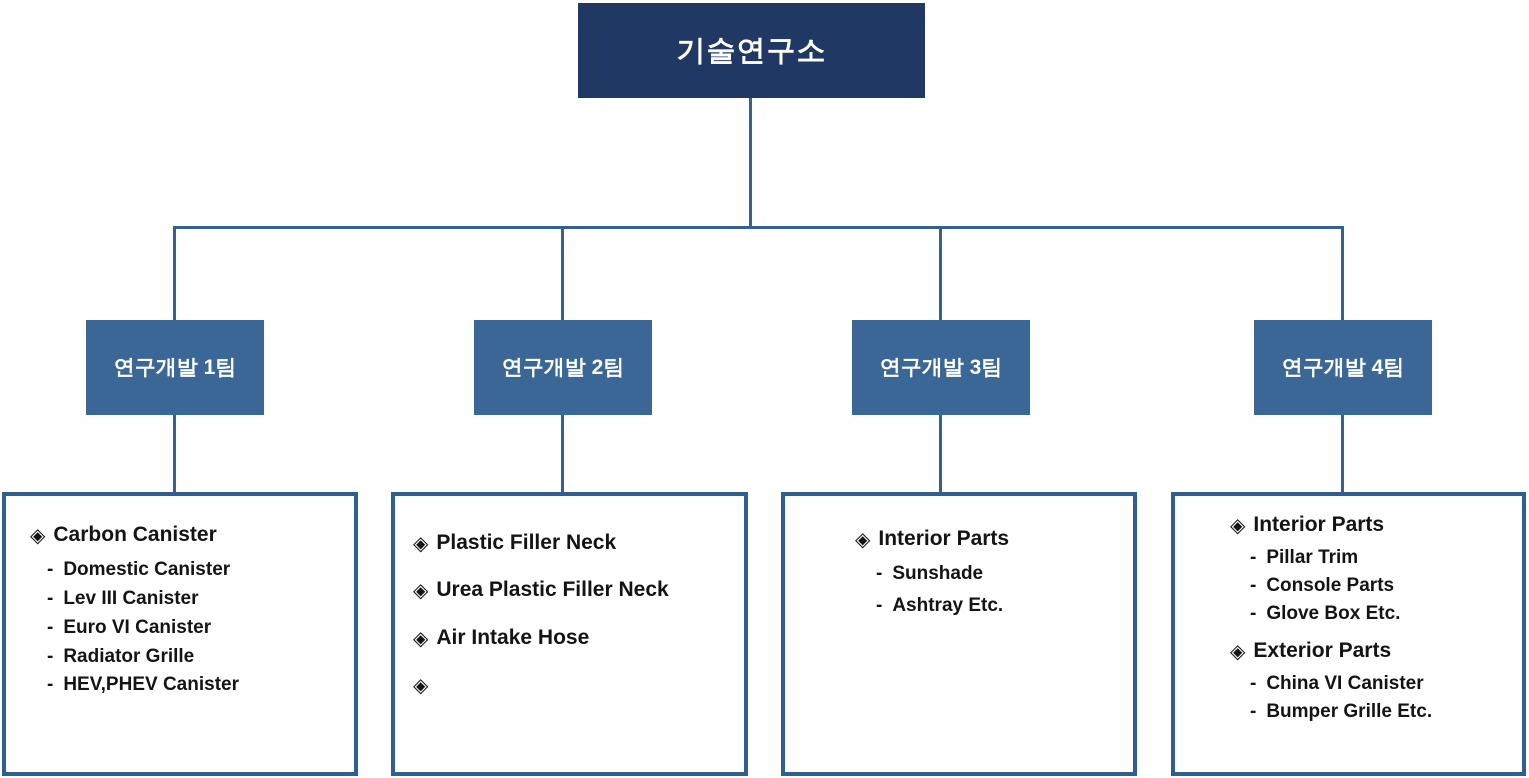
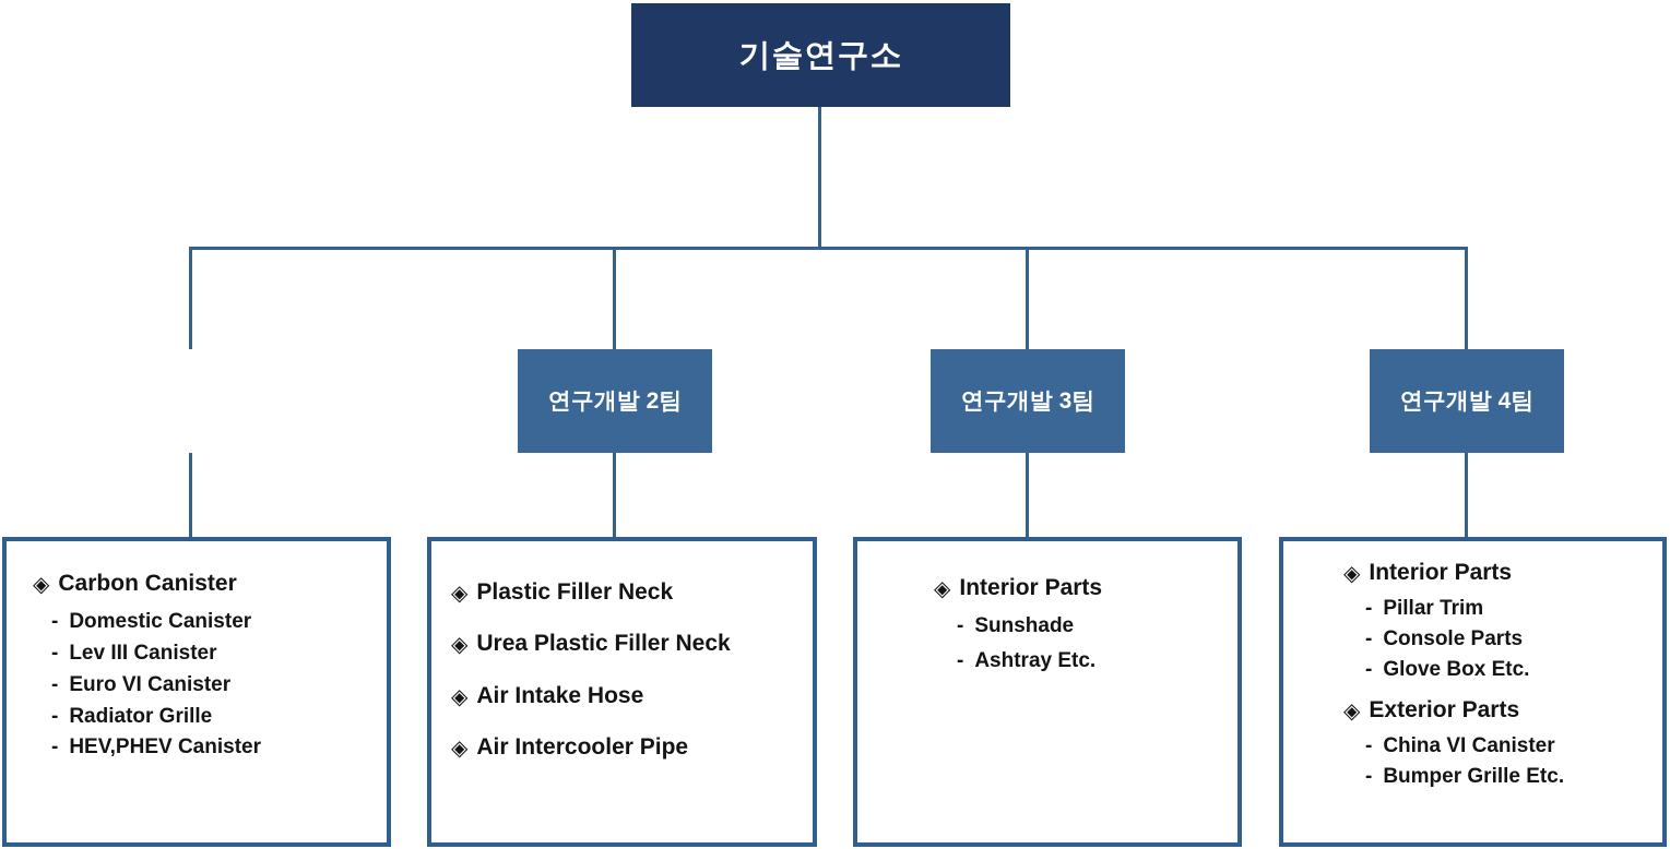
  기술연구소
- 연구개발 1팀
  연구개발 2팀
  연구개발 3팀
  연구개발 4팀
  ◈
  Carbon Canister
  -
  Domestic Canister
  -
  Lev III Canister
  -
  Euro VI Canister
  -
  Radiator Grille
  -
  HEV,PHEV Canister
  ◈
  Plastic Filler Neck
  ◈
  Urea Plastic Filler Neck
  ◈
  Air Intake Hose
  ◈
+ Air Intercooler Pipe
  ◈
  Interior Parts
  -
  Sunshade
  -
  Ashtray Etc.
  ◈
  Interior Parts
  -
  Pillar Trim
  -
  Console Parts
  -
  Glove Box Etc.
  ◈
  Exterior Parts
  -
  China VI Canister
  -
  Bumper Grille Etc.
